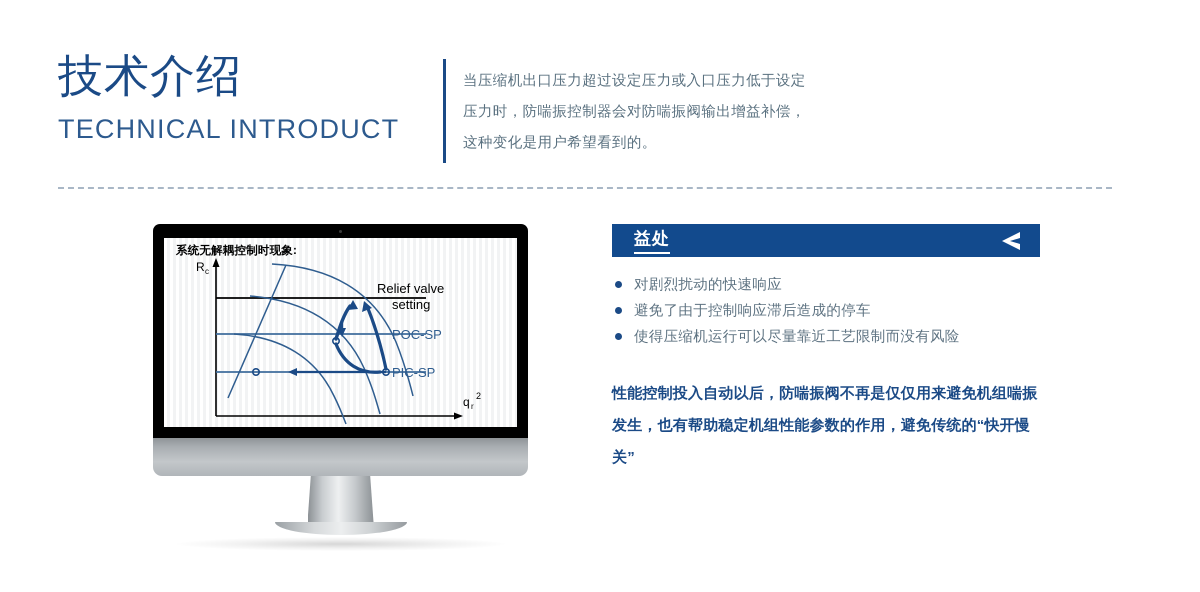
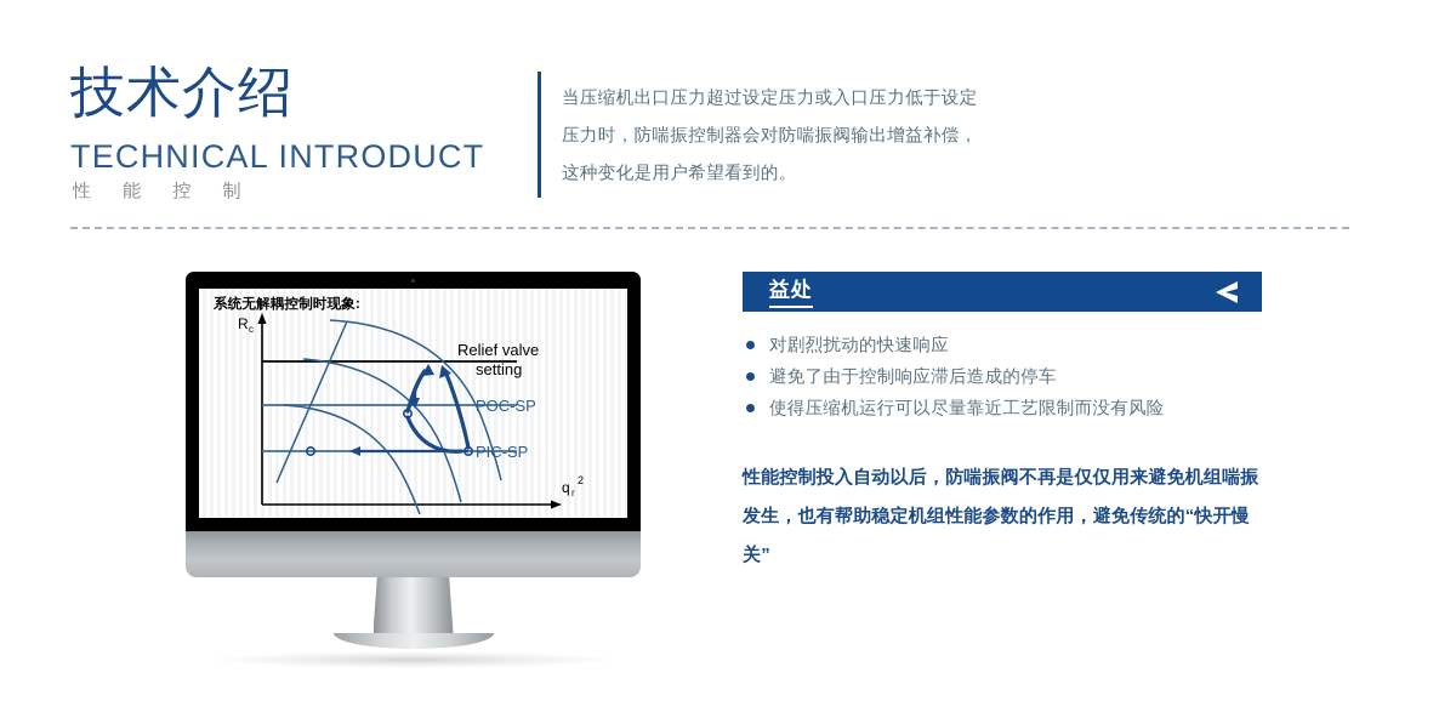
  技术介绍
  TECHNICAL INTRODUCT
+ 性 能 控 制
  当压缩机出口压力超过设定压力或入口压力低于设定压力时，防喘振控制器会对防喘振阀输出增益补偿，这种变化是用户希望看到的。
  系统无解耦控制时现象:
  R
  c
  q
  r
  2
  Relief valve
  setting
  POC-SP
  PIC-SP
  益处
  对剧烈扰动的快速响应
  避免了由于控制响应滞后造成的停车
  使得压缩机运行可以尽量靠近工艺限制而没有风险
  性能控制投入自动以后，防喘振阀不再是仅仅用来避免机组喘振发生，也有帮助稳定机组性能参数的作用，避免传统的“快开慢关”
